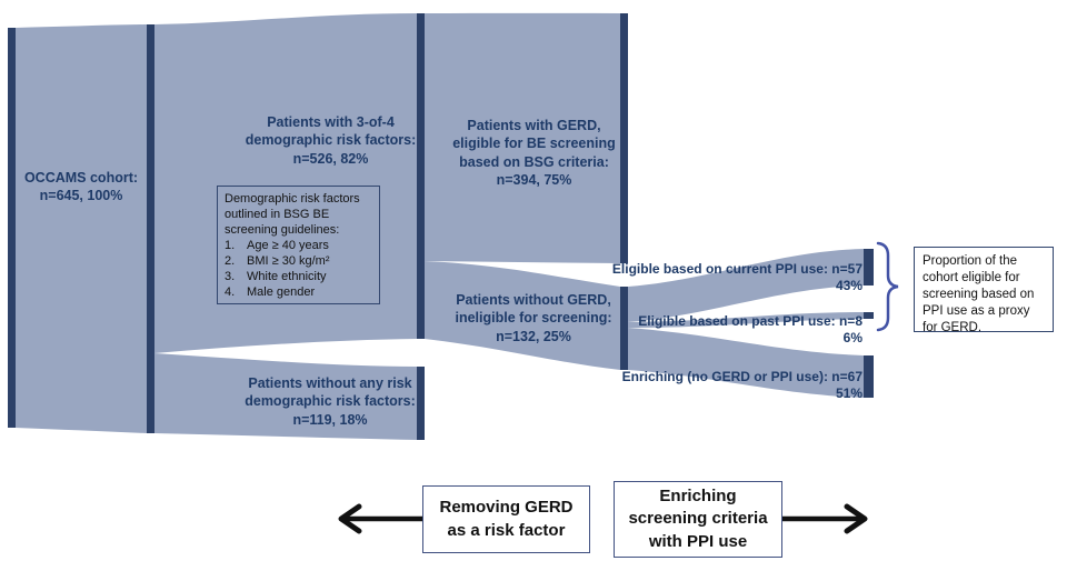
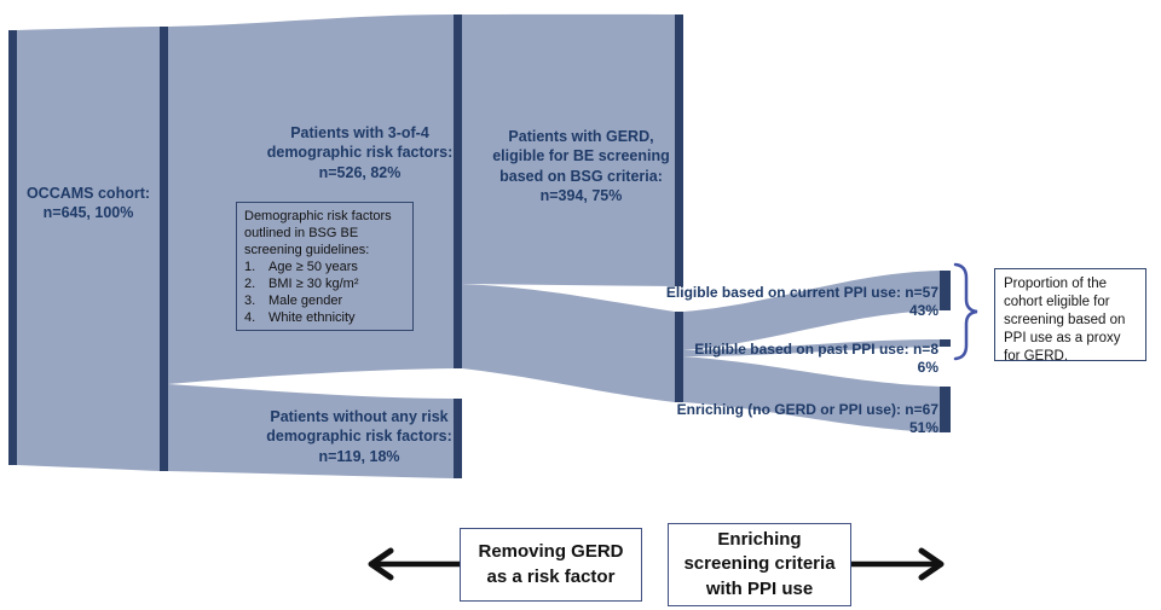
  OCCAMS cohort:
  n=645, 100%
  Patients with 3-of-4
  demographic risk factors:
  n=526, 82%
  Patients with GERD,
  eligible for BE screening
  based on BSG criteria:
  n=394, 75%
- Patients without GERD,
- ineligible for screening:
- n=132, 25%
  Patients without any risk
  demographic risk factors:
  n=119, 18%
  Eligible based on current PPI use: n=57
  43%
  Eligible based on past PPI use: n=8
  6%
  Enriching (no GERD or PPI use): n=67
  51%
  Demographic risk factors
  outlined in BSG BE
  screening guidelines:
  1.
- Age ≥ 40 years
+ Age ≥ 50 years
  2.
  BMI ≥ 30 kg/m²
  3.
- White ethnicity
+ Male gender
  4.
- Male gender
+ White ethnicity
  Proportion of the cohort eligible for screening based on PPI use as a proxy for GERD.
  Removing GERD
  as a risk factor
  Enriching
  screening criteria
  with PPI use
